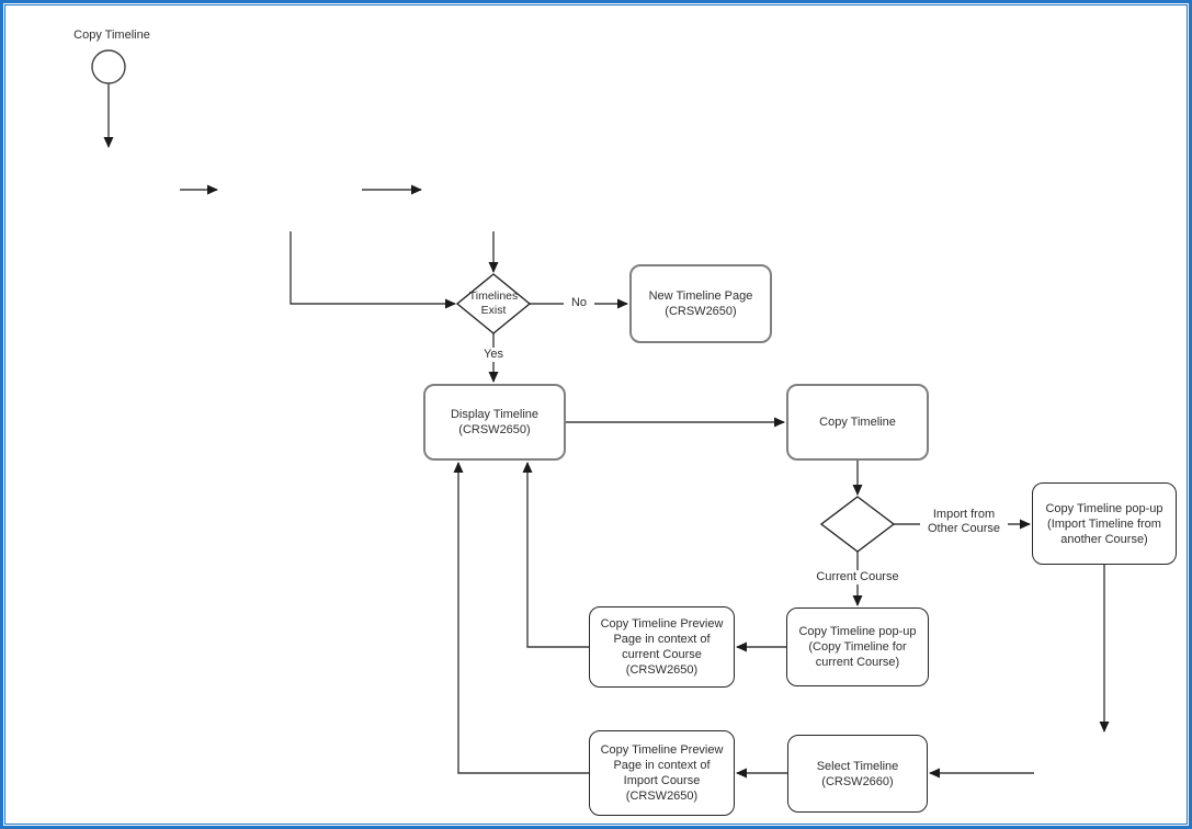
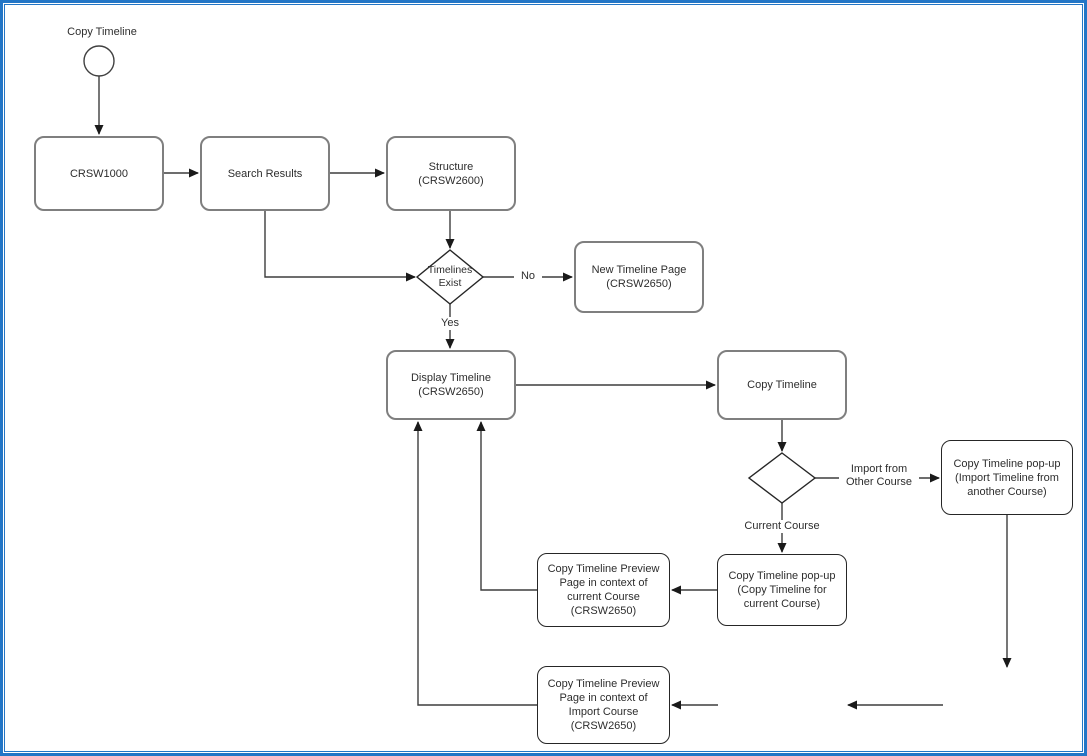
  Copy Timeline
+ CRSW1000
+ Search Results
+ Structure
+ (CRSW2600)
  Timelines
  Exist
  No
  Yes
  New Timeline Page
  (CRSW2650)
  Display Timeline
  (CRSW2650)
  Copy Timeline
  Import from
  Other Course
  Current Course
  Copy Timeline pop-up
  (Import Timeline from
  another Course)
  Copy Timeline pop-up
  (Copy Timeline for
  current Course)
  Copy Timeline Preview
  Page in context of
  current Course
  (CRSW2650)
- Select Timeline
- (CRSW2660)
  Copy Timeline Preview
  Page in context of
  Import Course
  (CRSW2650)
